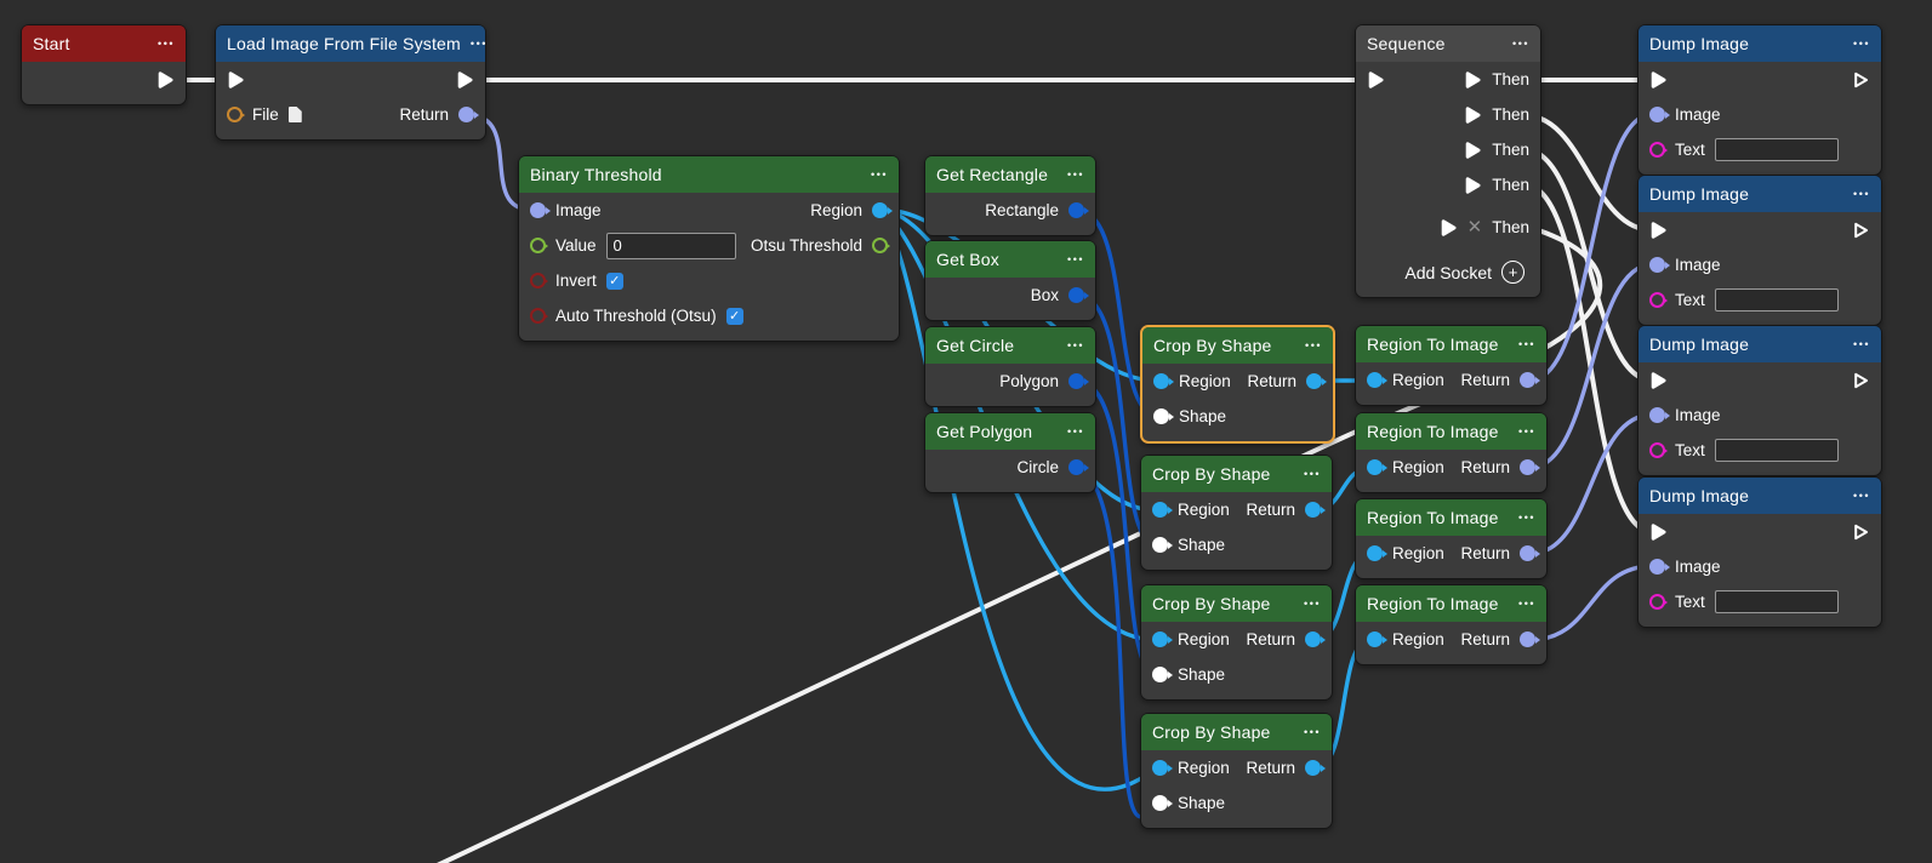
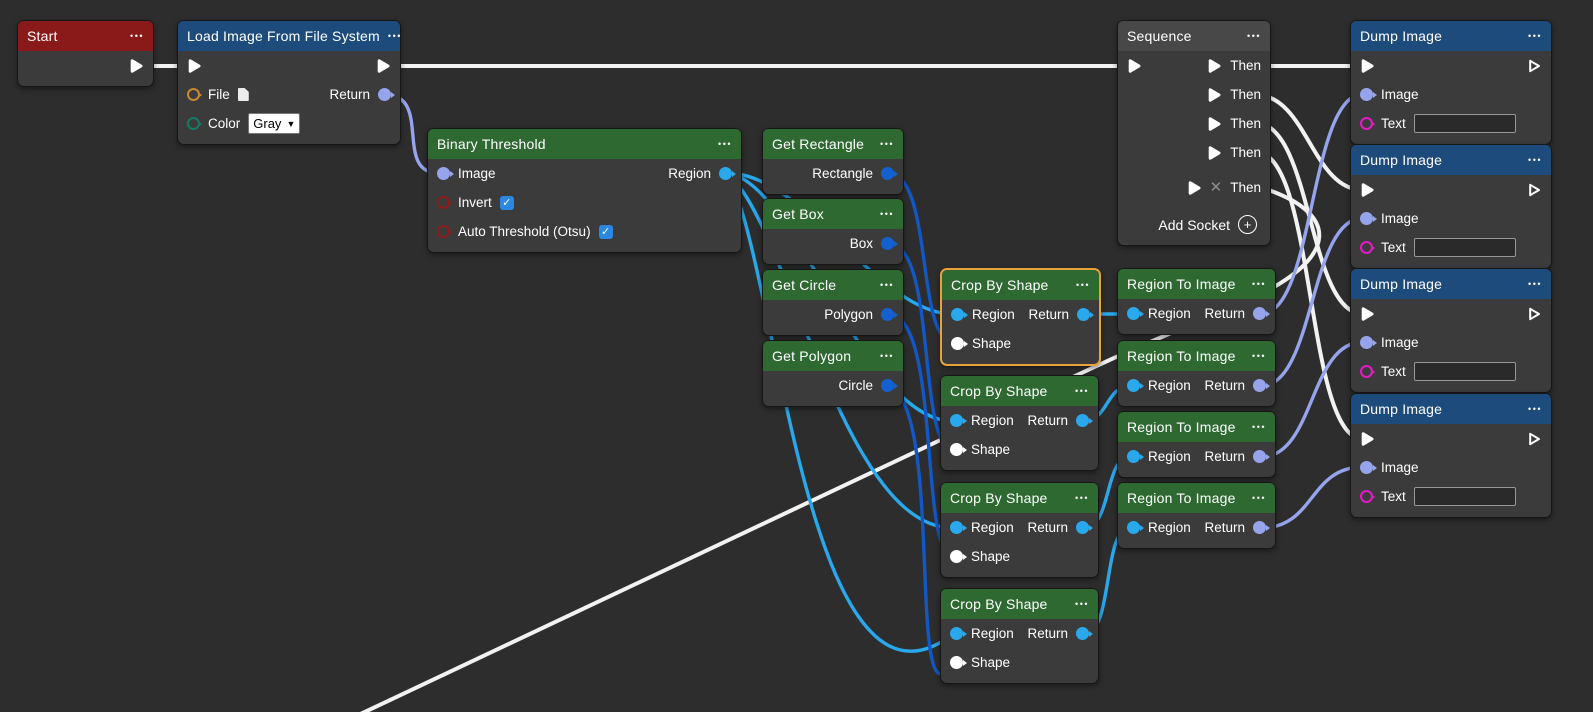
  Start
  •••
  Load Image From File System
  •••
  File
  Return
+ Color
+ Gray
+ ▼
  Binary Threshold
  •••
  Image
  Region
- Value
- 0
- Otsu Threshold
  Invert
  ✓
  Auto Threshold (Otsu)
  ✓
  Get Rectangle
  •••
  Rectangle
  Get Box
  •••
  Box
  Get Circle
  •••
  Polygon
  Get Polygon
  •••
  Circle
  Crop By Shape
  •••
  Region
  Return
  Shape
  Crop By Shape
  •••
  Region
  Return
  Shape
  Crop By Shape
  •••
  Region
  Return
  Shape
  Crop By Shape
  •••
  Region
  Return
  Shape
  Sequence
  •••
  Then
  Then
  Then
  Then
  ✕
  Then
  Add Socket
  +
  Region To Image
  •••
  Region
  Return
  Region To Image
  •••
  Region
  Return
  Region To Image
  •••
  Region
  Return
  Region To Image
  •••
  Region
  Return
  Dump Image
  •••
  Image
  Text
  Dump Image
  •••
  Image
  Text
  Dump Image
  •••
  Image
  Text
  Dump Image
  •••
  Image
  Text
